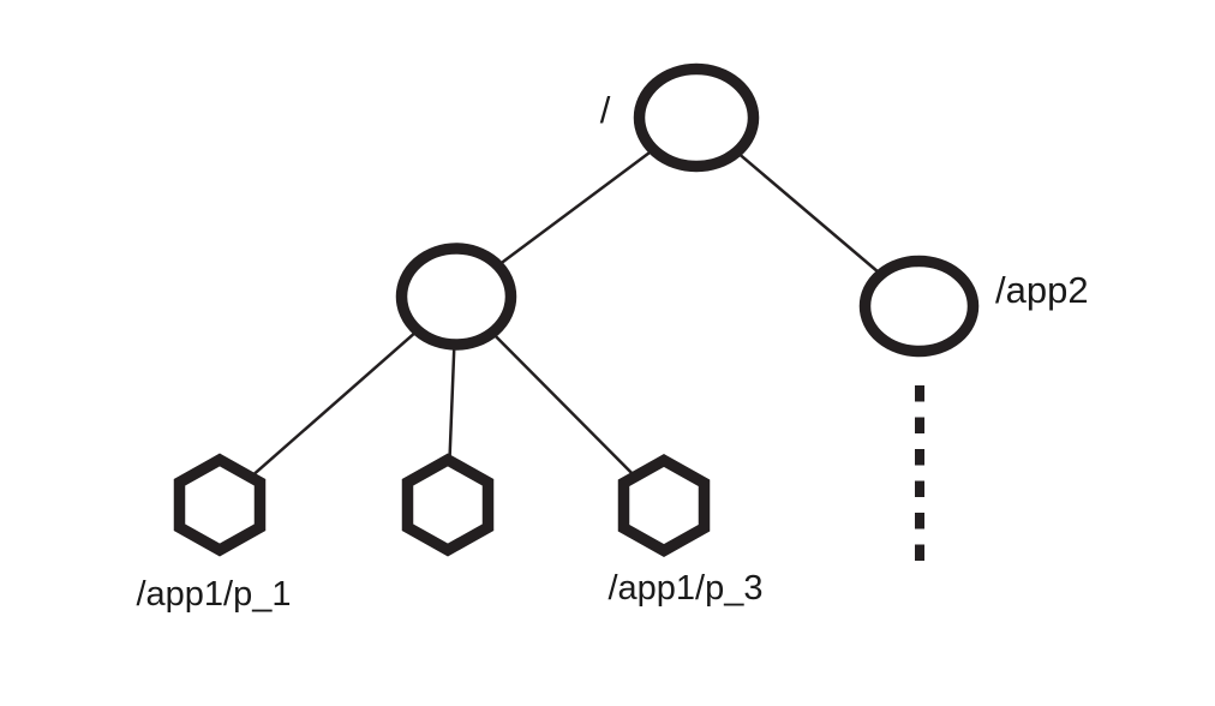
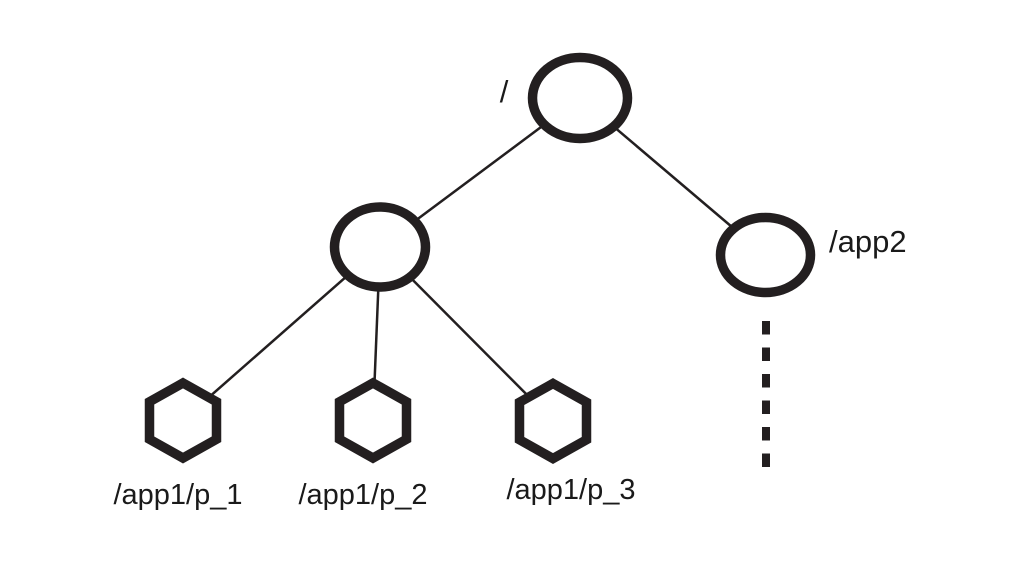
  /
  /app2
  /app1/p_1
+ /app1/p_2
  /app1/p_3
